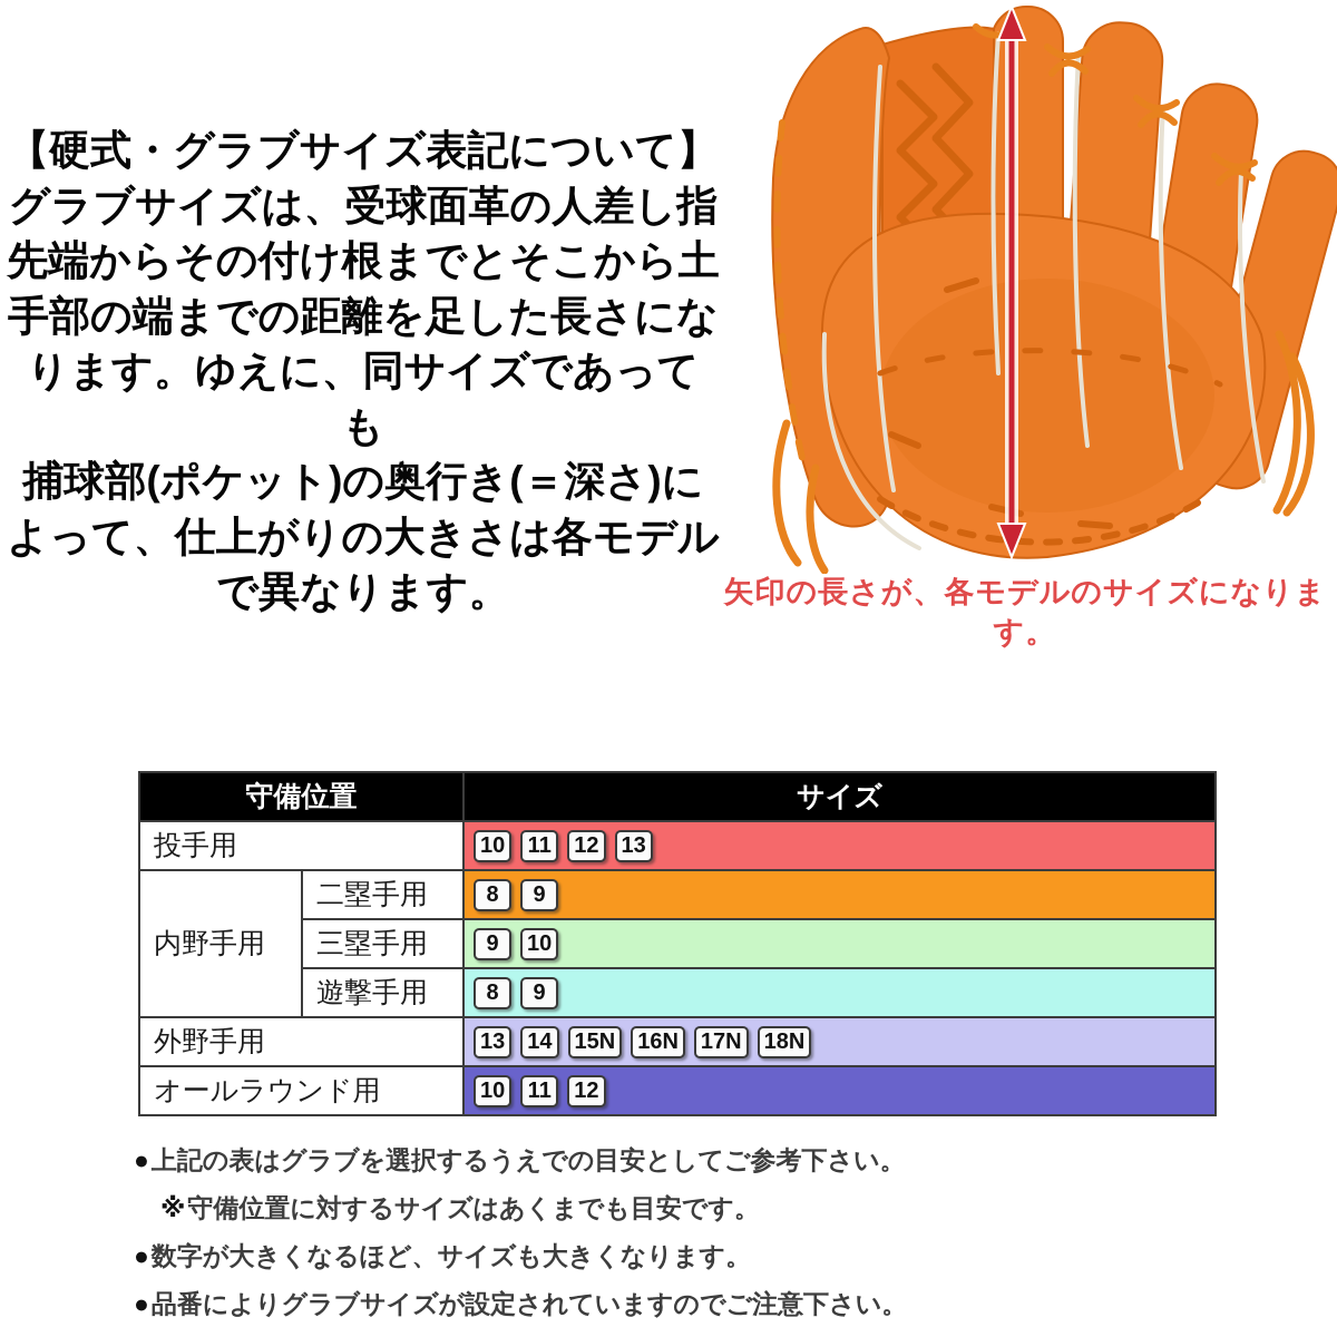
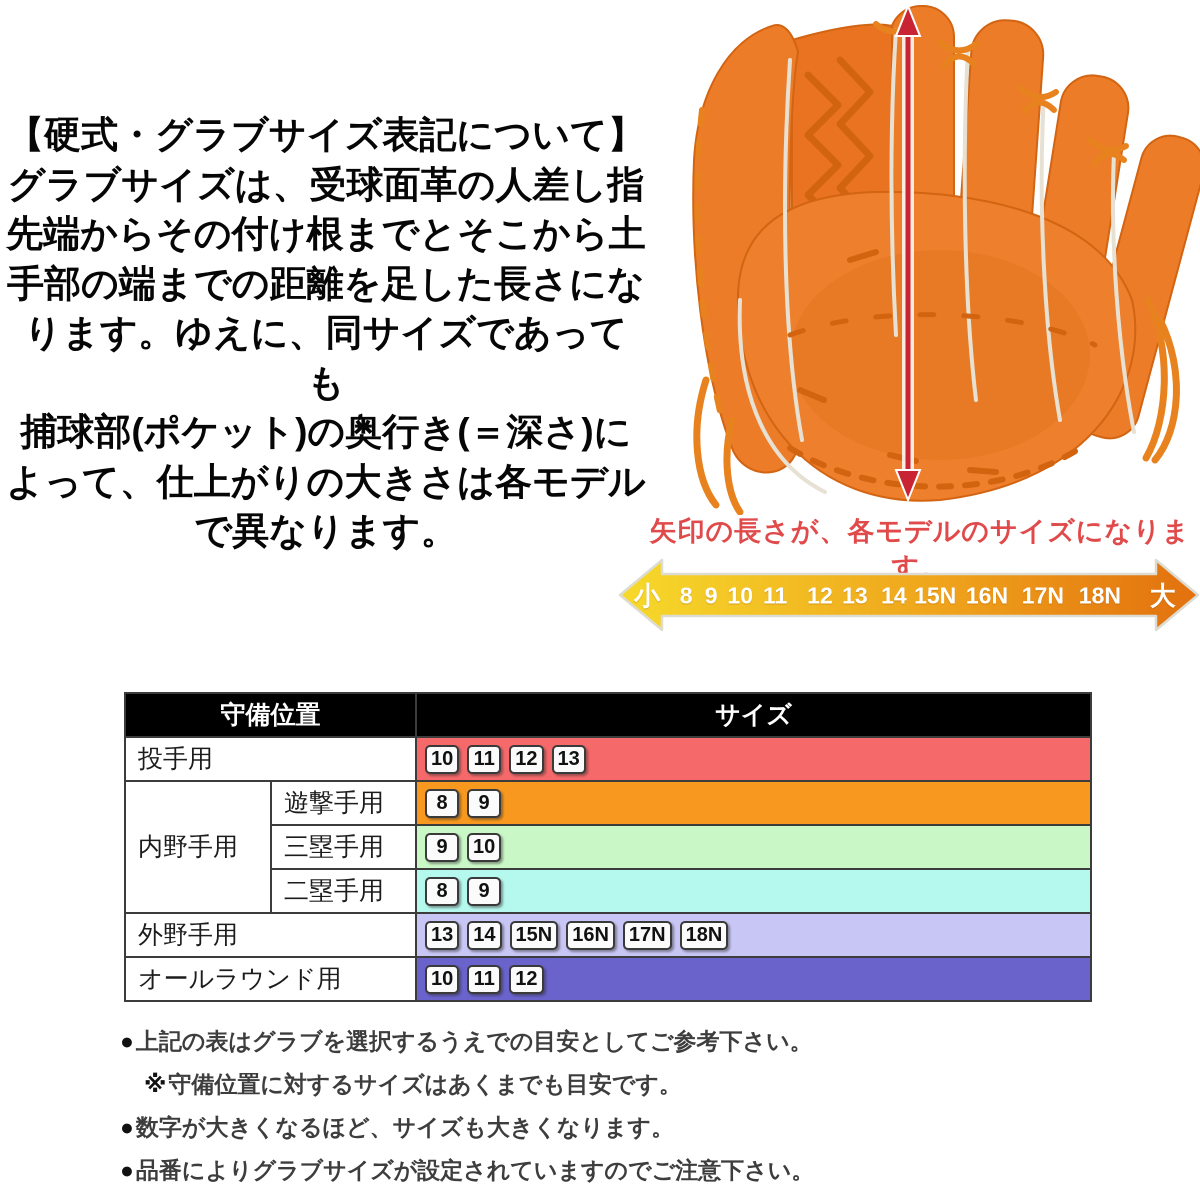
  【硬式・グラブサイズ表記について】
  グラブサイズは、受球面革の人差し指
  先端からその付け根までとそこから土
  手部の端までの距離を足した長さにな
  ります。ゆえに、同サイズであっても
  捕球部(ポケット)の奥行き(＝深さ)に
  よって、仕上がりの大きさは各モデル
  で異なります。
  矢印の長さが、各モデルのサイズになります。
+ 小
+ 8
+ 9
+ 10
+ 11
+ 12
+ 13
+ 14
+ 15N
+ 16N
+ 17N
+ 18N
+ 大
  守備位置	サイズ
  投手用	10 11 12 13
- 内野手用	二塁手用	8 9
+ 内野手用	遊撃手用	8 9
  三塁手用	9 10
- 遊撃手用	8 9
+ 二塁手用	8 9
  外野手用	13 14 15N 16N 17N 18N
  オールラウンド用	10 11 12
  ●上記の表はグラブを選択するうえでの目安としてご参考下さい。
  ※守備位置に対するサイズはあくまでも目安です。
  ●数字が大きくなるほど、サイズも大きくなります。
  ●品番によりグラブサイズが設定されていますのでご注意下さい。
